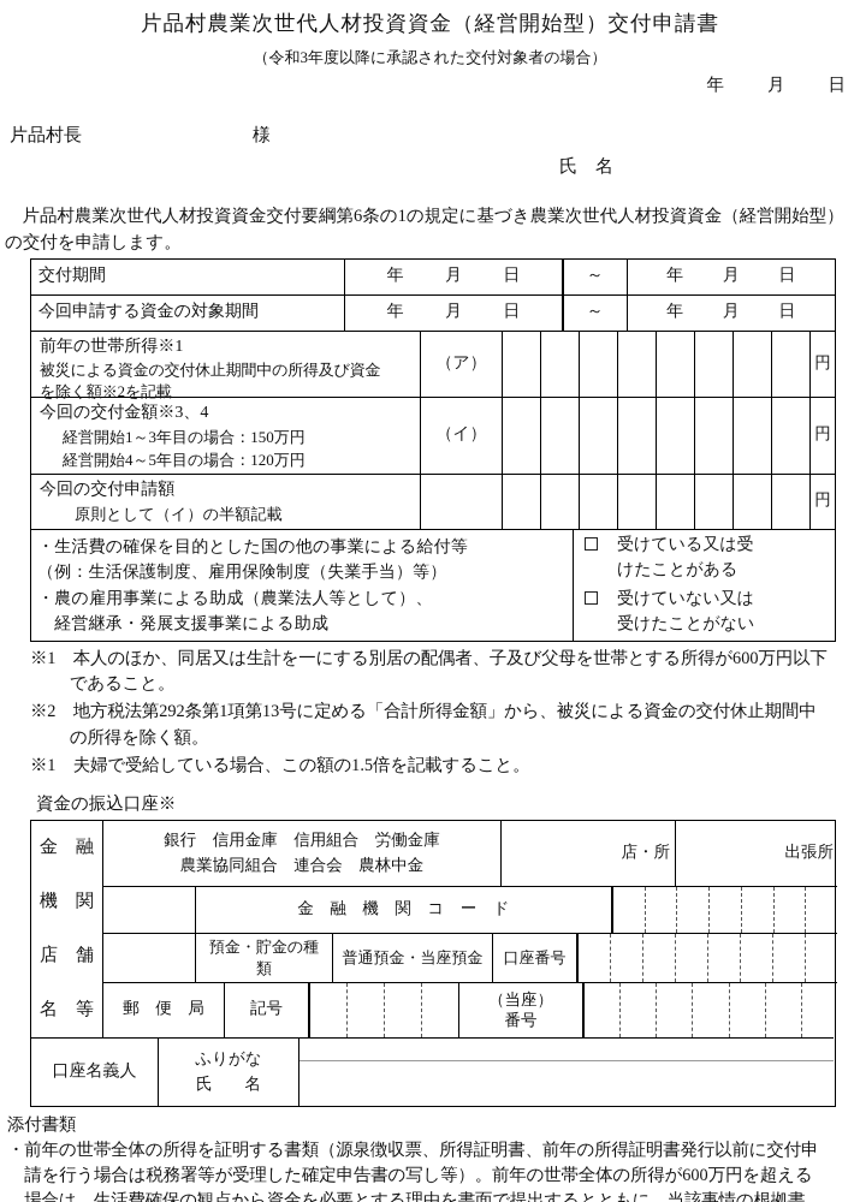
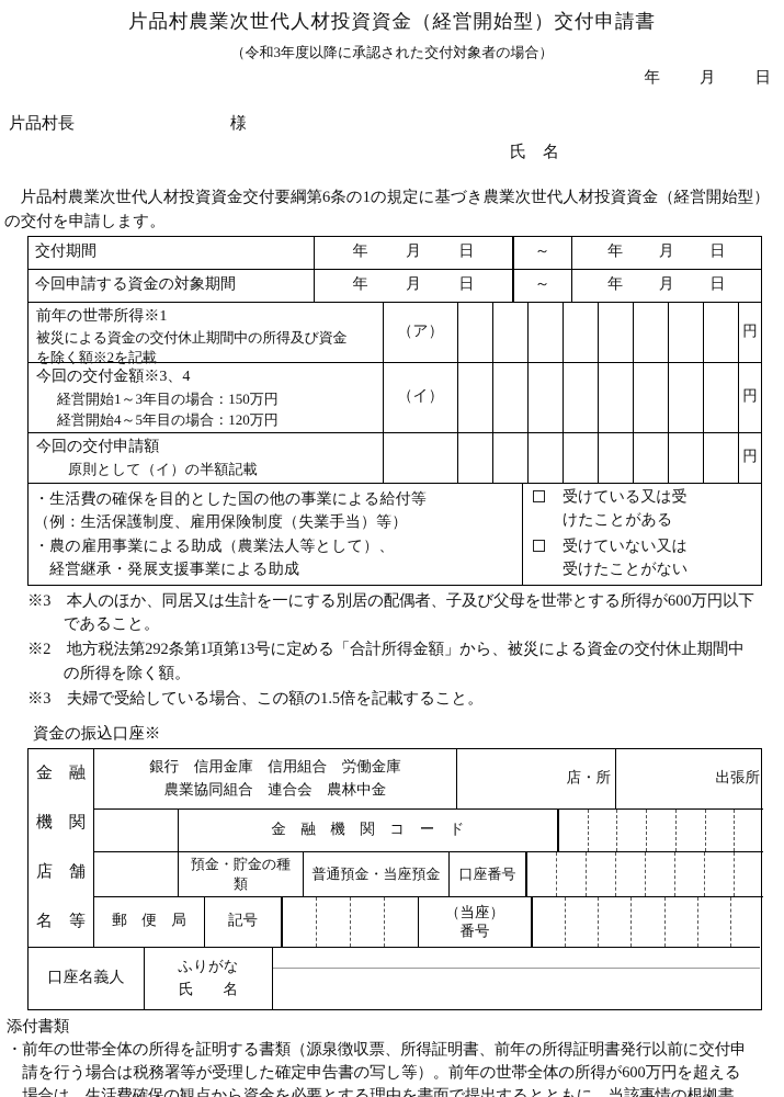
  片品村農業次世代人材投資資金（経営開始型）交付申請書
  （令和3年度以降に承認された交付対象者の場合）
  年 月 日
  片品村長 様
  氏 名
  片品村農業次世代人材投資資金交付要綱第6条の1の規定に基づき農業次世代人材投資資金（経営開始型）の交付を申請します。
  交付期間
  年
  月
  日
  ～
  年
  月
  日
  今回申請する資金の対象期間
  年
  月
  日
  ～
  年
  月
  日
  前年の世帯所得※1
  被災による資金の交付休止期間中の所得及び資金を除く額※2を記載
  （ア）
  円
  今回の交付金額※3、4
  経営開始1～3年目の場合：150万円
  経営開始4～5年目の場合：120万円
  （イ）
  円
  今回の交付申請額
  原則として（イ）の半額記載
  円
  ・生活費の確保を目的とした国の他の事業による給付等
  （例：生活保護制度、雇用保険制度（失業手当）等）
  ・農の雇用事業による助成（農業法人等として）、
  経営継承・発展支援事業による助成
  受けている又は受けたことがある
  受けていない又は受けたことがない
- ※1 本人のほか、同居又は生計を一にする別居の配偶者、子及び父母を世帯とする所得が600万円以下であること。
+ ※3 本人のほか、同居又は生計を一にする別居の配偶者、子及び父母を世帯とする所得が600万円以下であること。
  ※2 地方税法第292条第1項第13号に定める「合計所得金額」から、被災による資金の交付休止期間中の所得を除く額。
- ※1 夫婦で受給している場合、この額の1.5倍を記載すること。
+ ※3 夫婦で受給している場合、この額の1.5倍を記載すること。
  資金の振込口座※
  金 融
  機 関
  店 舗
  名 等
  銀行 信用金庫 信用組合 労働金庫
  農業協同組合 連合会 農林中金
  店・所
  出張所
  金 融 機 関 コ ー ド
  預金・貯金の種類
  普通預金・当座預金
  口座番号
  郵 便 局
  記号
  （当座）
  番号
  口座名義人
  ふりがな
  氏 名
  添付書類
  ・前年の世帯全体の所得を証明する書類（源泉徴収票、所得証明書、前年の所得証明書発行以前に交付申請を行う場合は税務署等が受理した確定申告書の写し等）。前年の世帯全体の所得が600万円を超える場合は、生活費確保の観点から資金を必要とする理由を書面で提出するとともに、当該事情の根拠書
